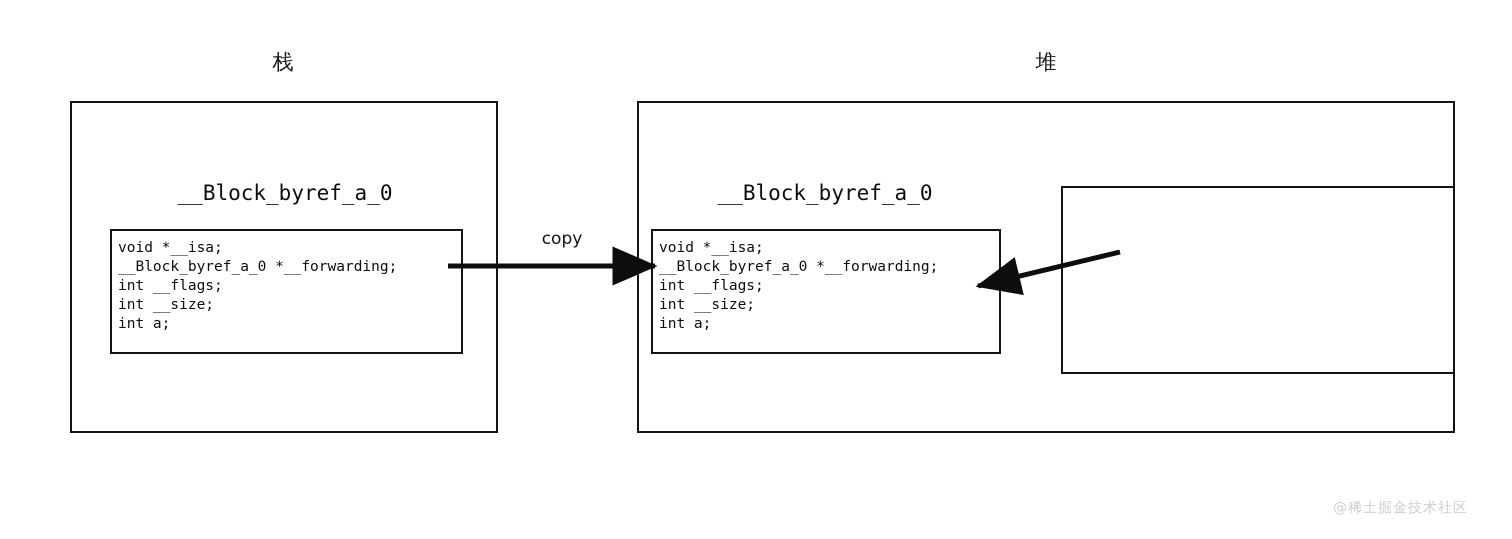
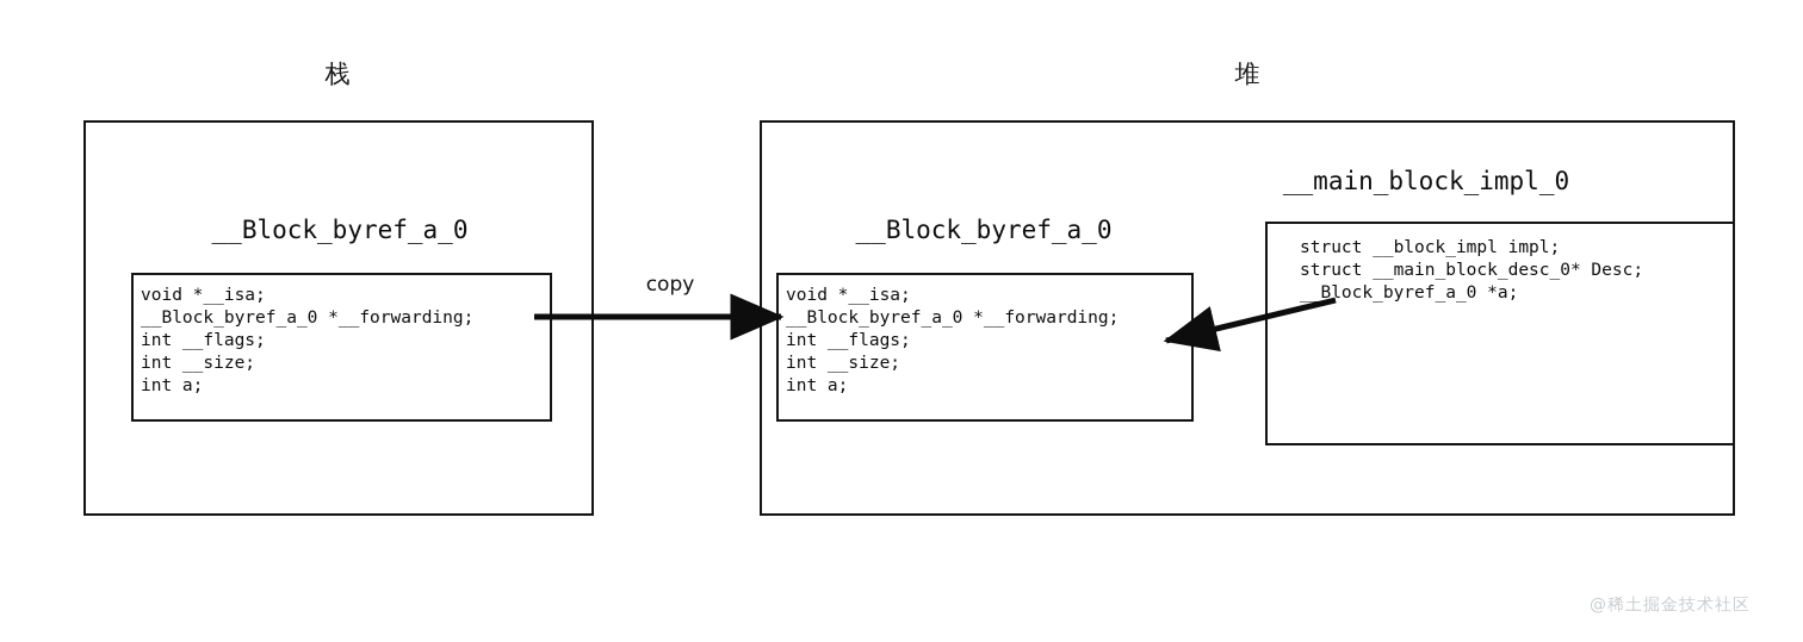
  栈
  堆
  __Block_byref_a_0
  void *__isa;
  __Block_byref_a_0 *__forwarding;
  int __flags;
  int __size;
  int a;
  __Block_byref_a_0
  void *__isa;
  __Block_byref_a_0 *__forwarding;
  int __flags;
  int __size;
  int a;
+ __main_block_impl_0
+ struct __block_impl impl;
+ struct __main_block_desc_0* Desc;
+ __Block_byref_a_0 *a;
  copy
  @稀土掘金技术社区
